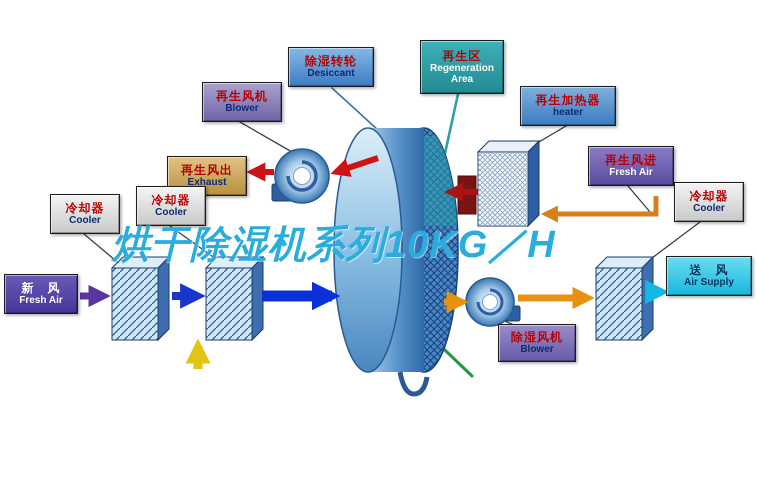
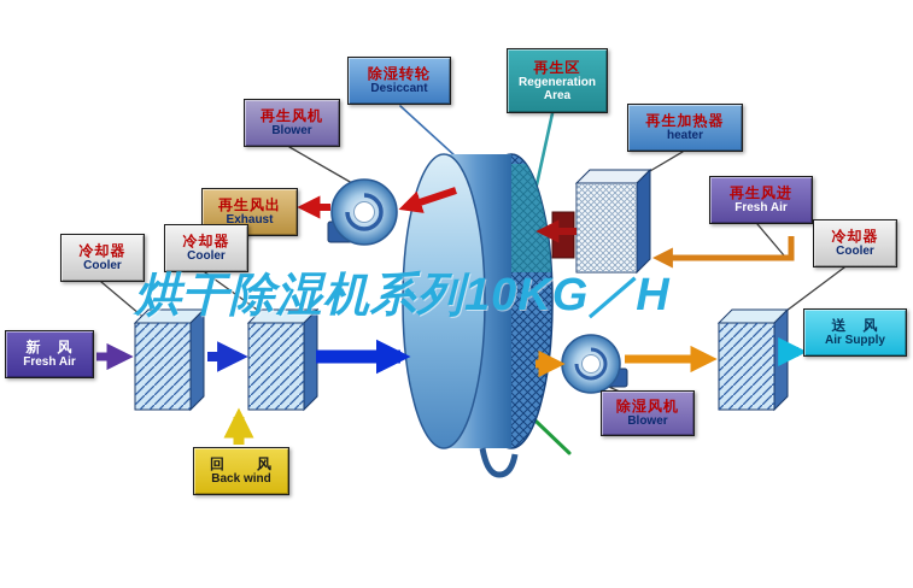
  除湿转轮
  Desiccant
  再生区
  Regeneration Area
  再生风机
  Blower
  再生加热器
  heater
  再生风出
  Exhaust
  再生风进
  Fresh Air
  冷却器
  Cooler
  冷却器
  Cooler
  冷却器
  Cooler
  新 风
  Fresh Air
+ 回 风
+ Back wind
  送 风
  Air Supply
  除湿风机
  Blower
  烘干除湿机系列10KG／H
